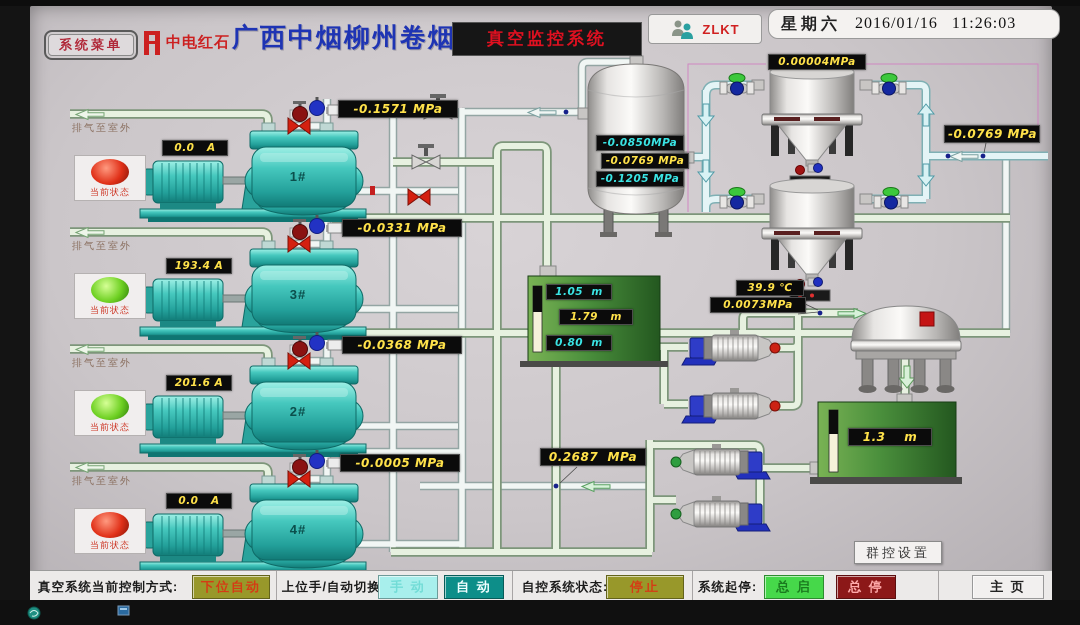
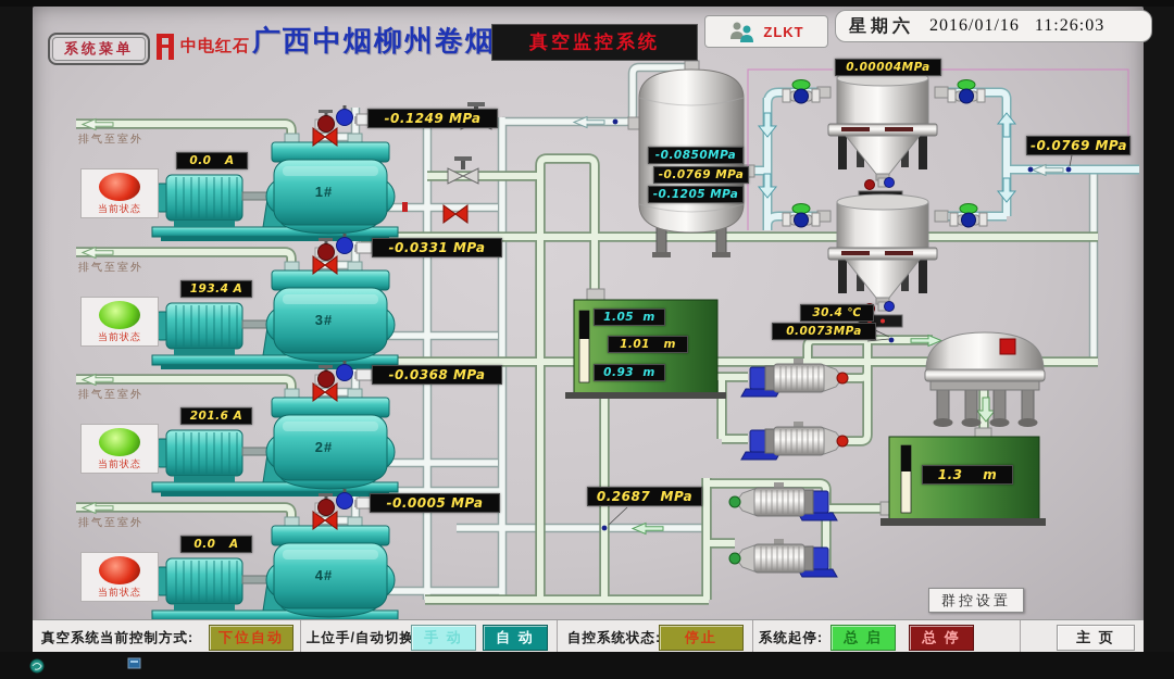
  系统菜单
  中电红石
  广西中烟柳州卷烟
  真空监控系统
  ZLKT
  星期六
  2016/01/16
  11:26:03
  排气至室外
  0.0 A
  当前状态
  1#
- -0.1571 MPa
+ -0.1249 MPa
  排气至室外
  193.4 A
  当前状态
  3#
  -0.0331 MPa
  排气至室外
  201.6 A
  当前状态
  2#
  -0.0368 MPa
  排气至室外
  0.0 A
  当前状态
  4#
  -0.0005 MPa
  -0.0850MPa
  -0.0769 MPa
  -0.1205 MPa
  0.00004MPa
  -0.0769 MPa
  1.05 m
- 1.79 m
+ 1.01 m
- 0.80 m
+ 0.93 m
- 39.9 ℃
+ 30.4 ℃
  0.0073MPa
  1.3 m
  0.2687 MPa
  群控设置
  真空系统当前控制方式:
  下位自动
  上位手/自动切换
  手 动
  自 动
  自控系统状态
  停止
  系统起停:
  总 启
  总 停
  主 页
